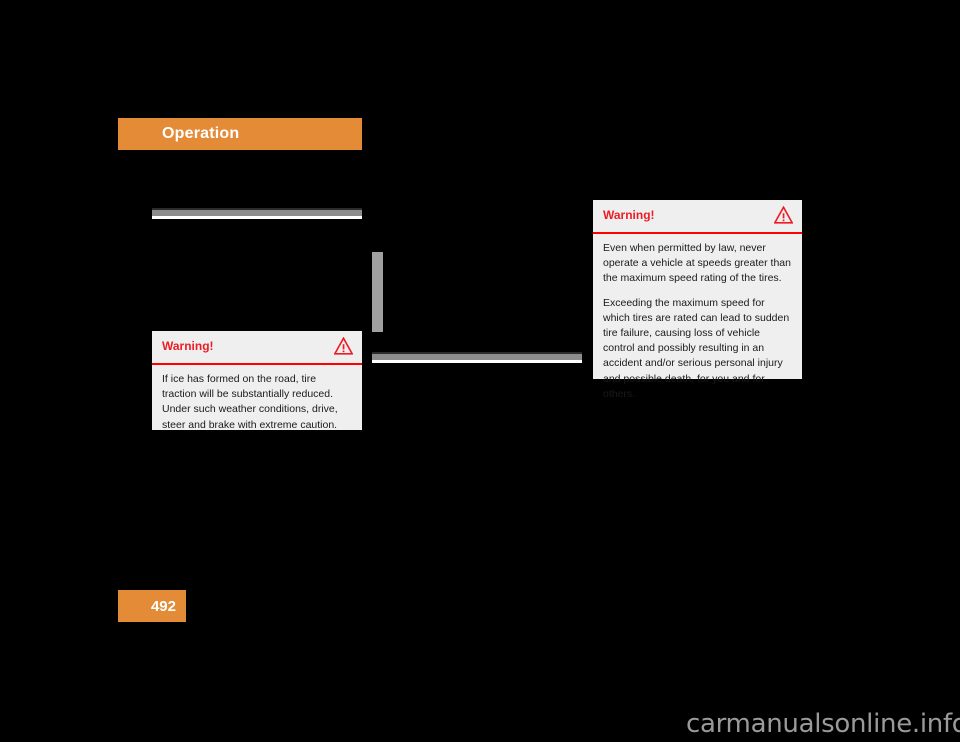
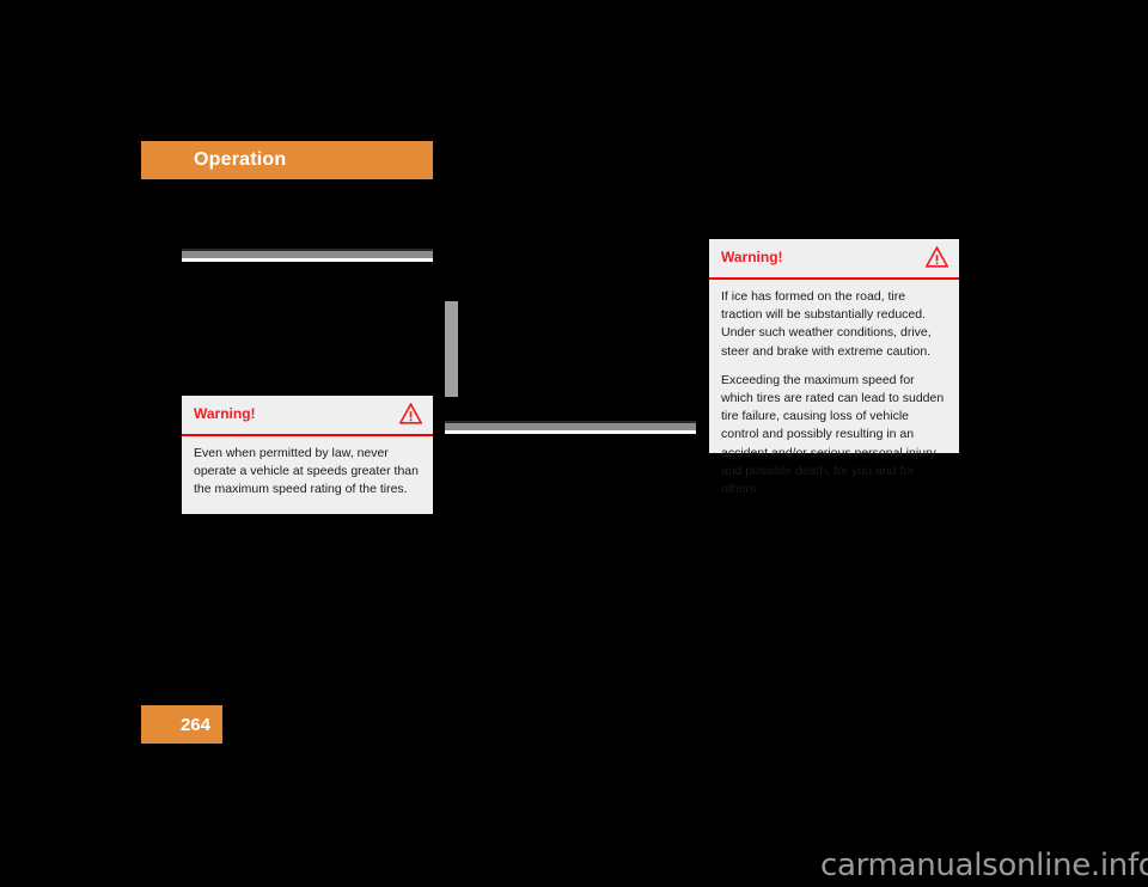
  Operation
  Warning!
- If ice has formed on the road, tire traction will be substantially reduced. Under such weather conditions, drive, steer and brake with extreme caution.
+ Even when permitted by law, never operate a vehicle at speeds greater than the maximum speed rating of the tires.
  Warning!
- Even when permitted by law, never operate a vehicle at speeds greater than the maximum speed rating of the tires.
+ If ice has formed on the road, tire traction will be substantially reduced. Under such weather conditions, drive, steer and brake with extreme caution.
  Exceeding the maximum speed for which tires are rated can lead to sudden tire failure, causing loss of vehicle control and possibly resulting in an accident and/or serious personal injury and possible death, for you and for
- 492
+ 264
  carmanualsonline.inf
